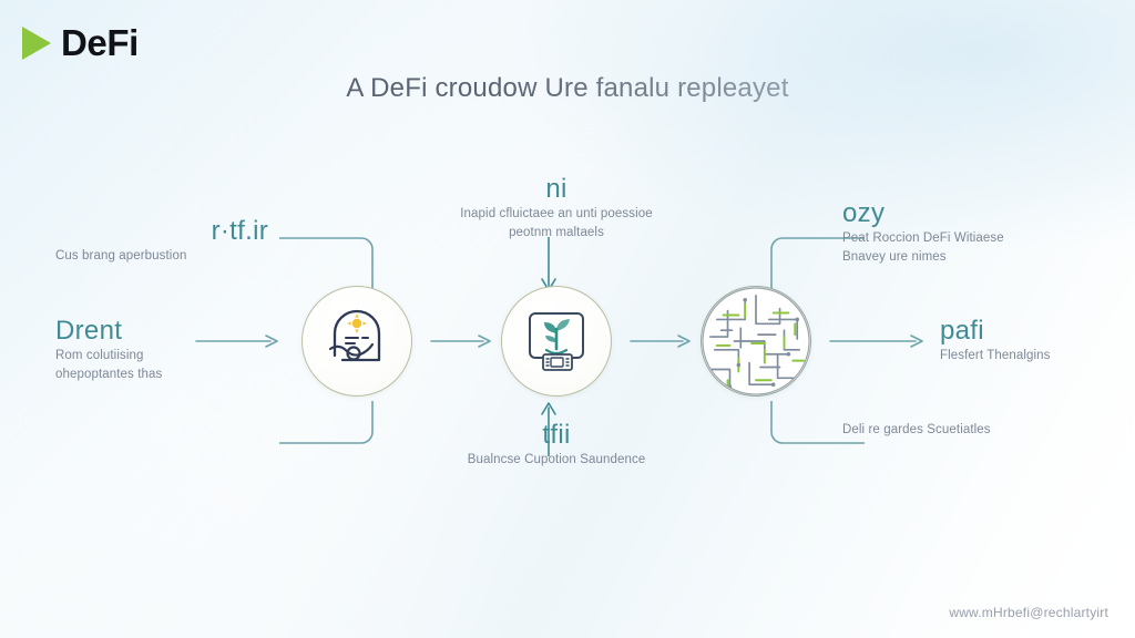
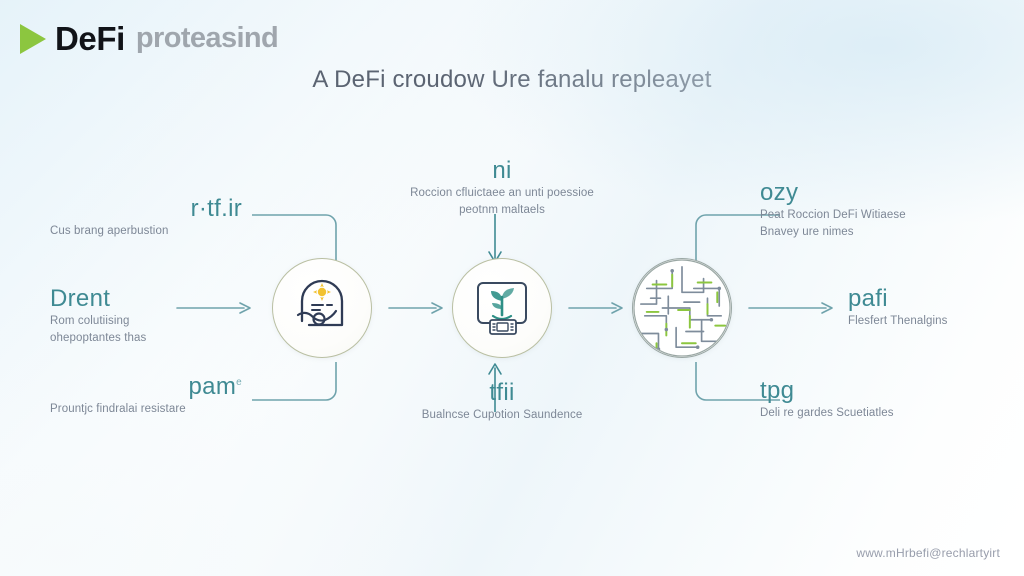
  DeFi
+ proteasind
  r·tf.ir
  Cus brang aperbustion
  Drent
  Rom colutiising
  ohepoptantes thas
+ pame
+ Prountjc findralai resistare
  ni
- Inapid cfluictaee an unti poessioe
+ Roccion cfluictaee an unti poessioe
  peotnm maltaels
  tfii
  Bualncse Cupotion Saundence
  ozy
  Peat Roccion DeFi Witiaese
  Bnavey ure nimes
  pafi
  Flesfert Thenalgins
+ tpg
  Deli re gardes Scuetiatles
  www.mHrbefi@rechlartyirt
